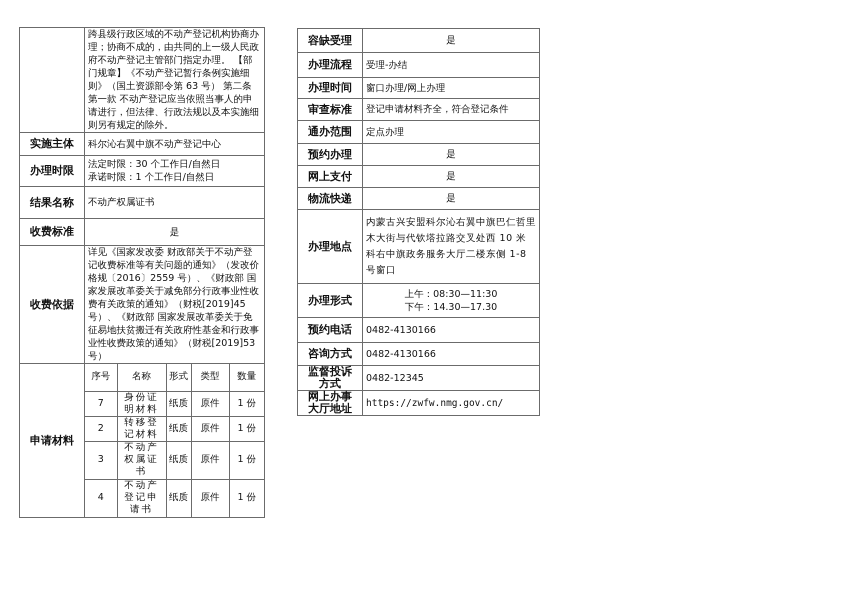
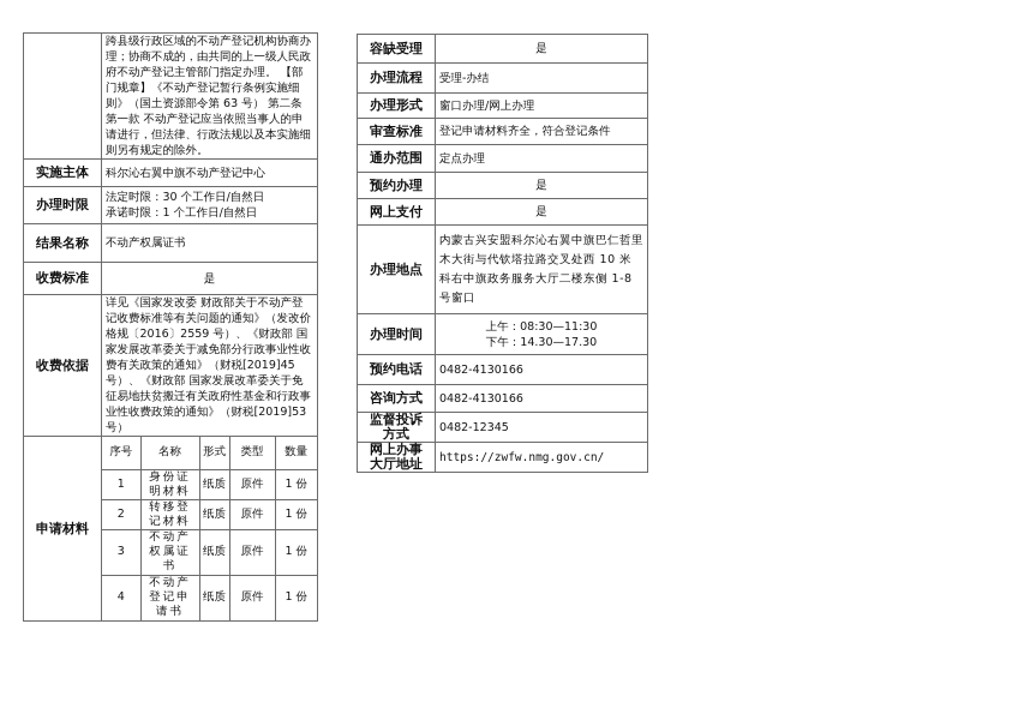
  	跨县级行政区域的不动产登记机构协商办理；协商不成的，由共同的上一级人民政府不动产登记主管部门指定办理。 【部门规章】《不动产登记暂行条例实施细则》（国土资源部令第 63 号） 第二条第一款 不动产登记应当依照当事人的申请进行，但法律、行政法规以及本实施细则另有规定的除外。
  实施主体	科尔沁右翼中旗不动产登记中心
  办理时限	法定时限：30 个工作日/自然日 承诺时限：1 个工作日/自然日
  结果名称	不动产权属证书
  收费标准	是
  收费依据	详见《国家发改委 财政部关于不动产登记收费标准等有关问题的通知》（发改价格规〔2016〕2559 号）、《财政部 国家发展改革委关于减免部分行政事业性收费有关政策的通知》（财税[2019]45 号）、《财政部 国家发展改革委关于免征易地扶贫搬迁有关政府性基金和行政事业性收费政策的通知》（财税[2019]53 号）
  申请材料
  序号	名称	形式	类型	数量
- 7	身份证明材料	纸质	原件	1 份
+ 1	身份证明材料	纸质	原件	1 份
  2	转移登记材料	纸质	原件	1 份
  3	不动产权属证书	纸质	原件	1 份
  4	不动产登记申请书	纸质	原件	1 份
  容缺受理	是
  办理流程	受理-办结
- 办理时间	窗口办理/网上办理
+ 办理形式	窗口办理/网上办理
  审查标准	登记申请材料齐全，符合登记条件
  通办范围	定点办理
  预约办理	是
  网上支付	是
- 物流快递	是
  办理地点	内蒙古兴安盟科尔沁右翼中旗巴仁哲里木大街与代钦塔拉路交叉处西 10 米科右中旗政务服务大厅二楼东侧 1-8 号窗口
- 办理形式	上午：08:30—11:30 下午：14.30—17.30
+ 办理时间	上午：08:30—11:30 下午：14.30—17.30
  预约电话	0482-4130166
  咨询方式	0482-4130166
  监督投诉 方式	0482-12345
  网上办事 大厅地址	https://zwfw.nmg.gov.cn/
